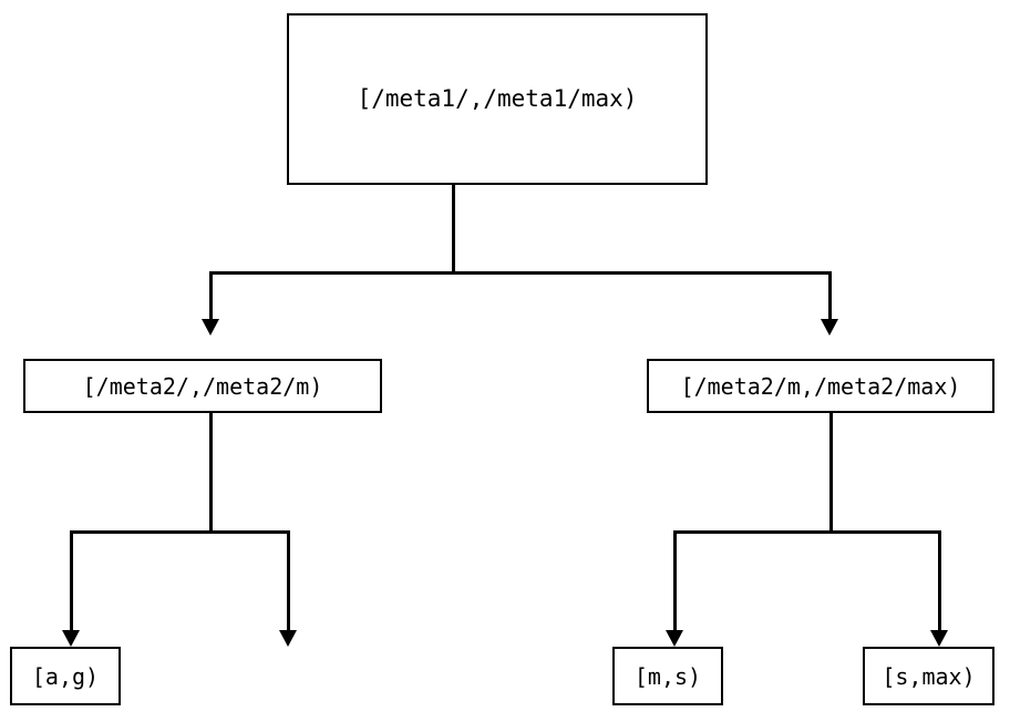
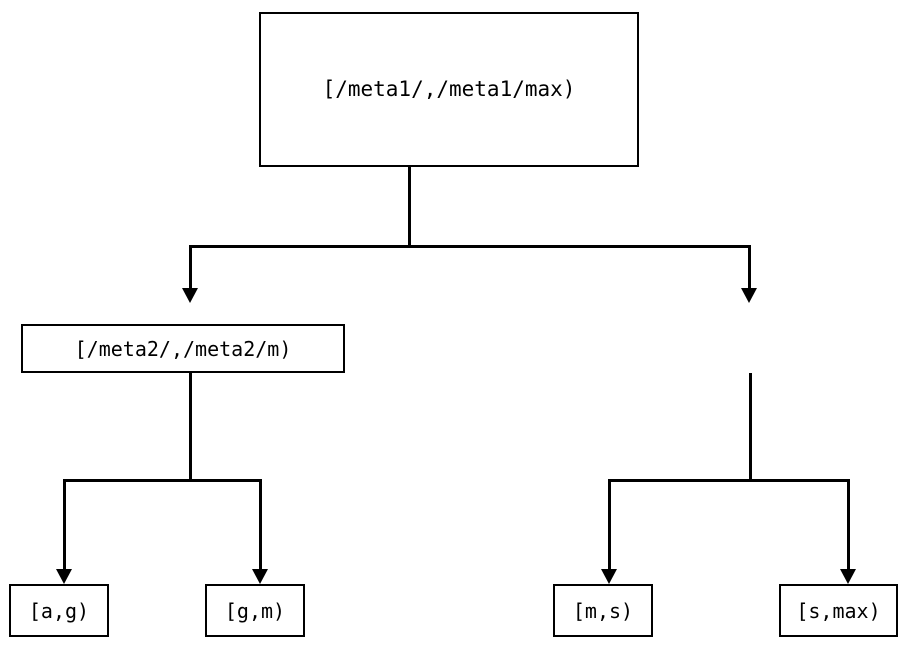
  [/meta1/,/meta1/max)
  [/meta2/,/meta2/m)
- [/meta2/m,/meta2/max)
  [a,g)
+ [g,m)
  [m,s)
  [s,max)
